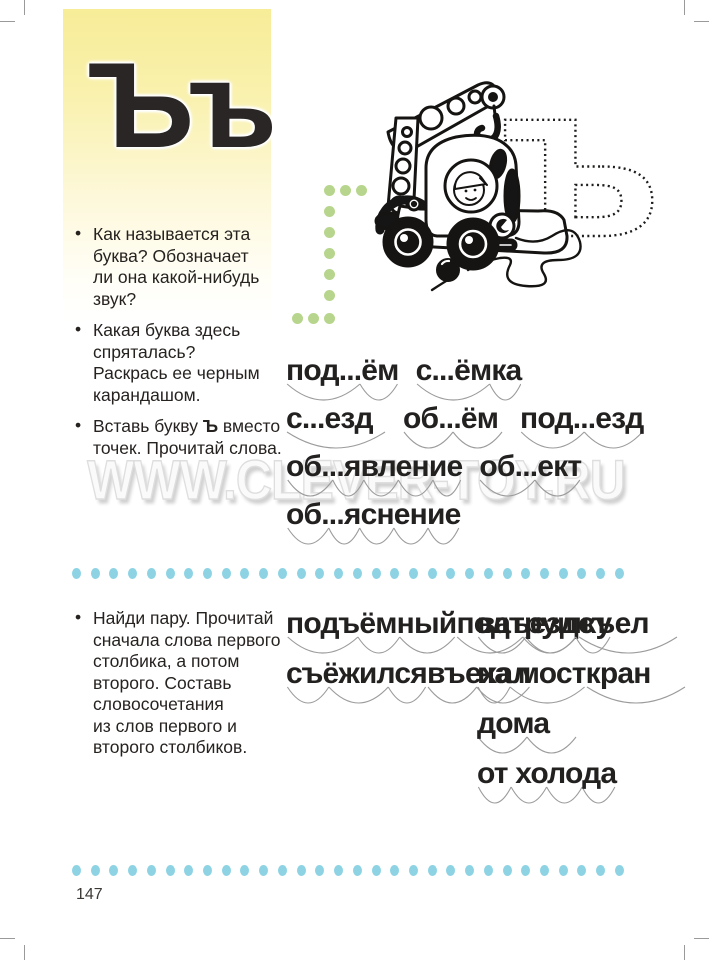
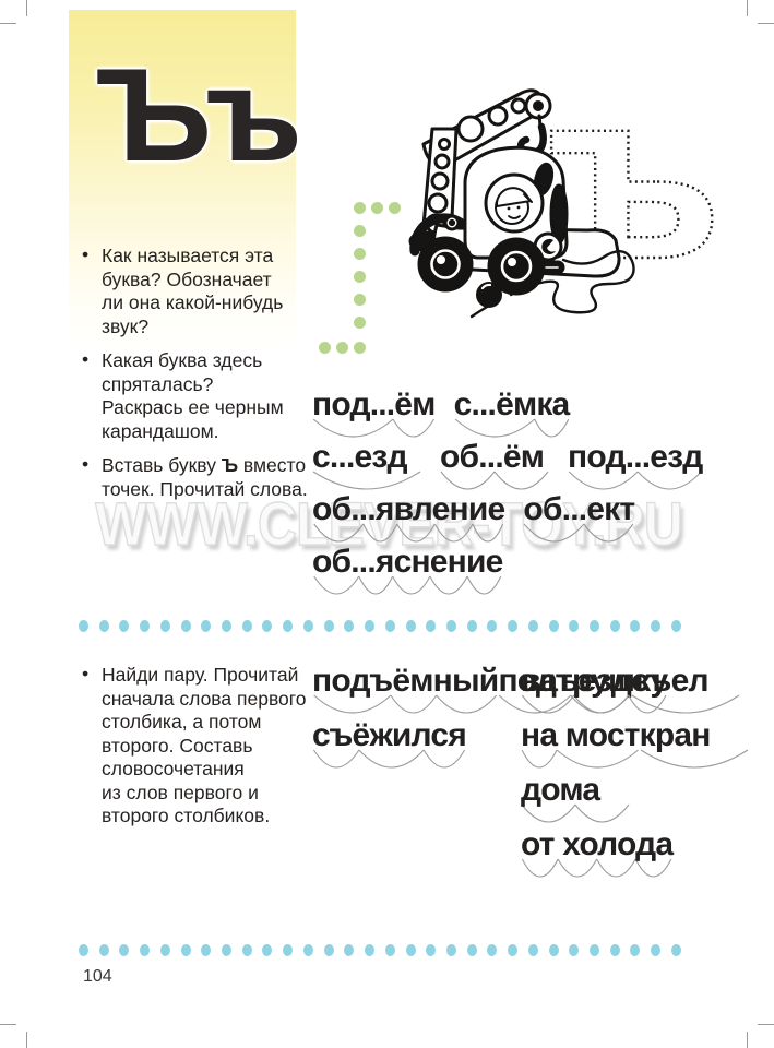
  Ъъ
  ъ
  •
  Как называется эта
  буква? Обозначает
  ли она какой-нибудь
  звук?
  •
  Какая буква здесь
  спряталась?
  Раскрась ее черным
  карандашом.
  •
  Вставь букву Ъ вместо
  точек. Прочитай слова.
  под...ём
  с...ёмка
  с...езд
  об...ём
  под...езд
  об...явление
  об...ект
  об...яснение
  WWW.CLEVER-TOY.RU
  •
  Найди пару. Прочитай
  сначала слова первого
  столбика, а потом
  второго. Составь
  словосочетания
  из слов первого и
  второго столбиков.
  подъёмный
  подъезд
  съел
  съёжился
- въехал
  ватрушку
  на мост
  кран
  дома
  от холода
- 147
+ 104
